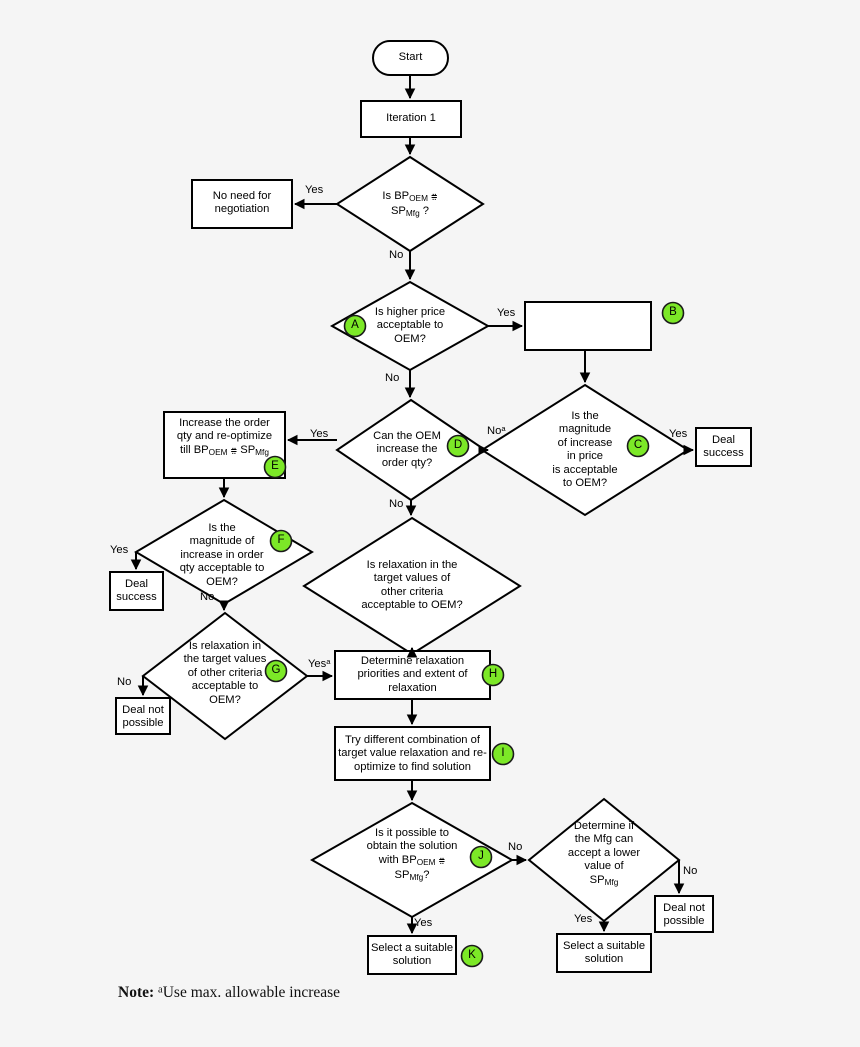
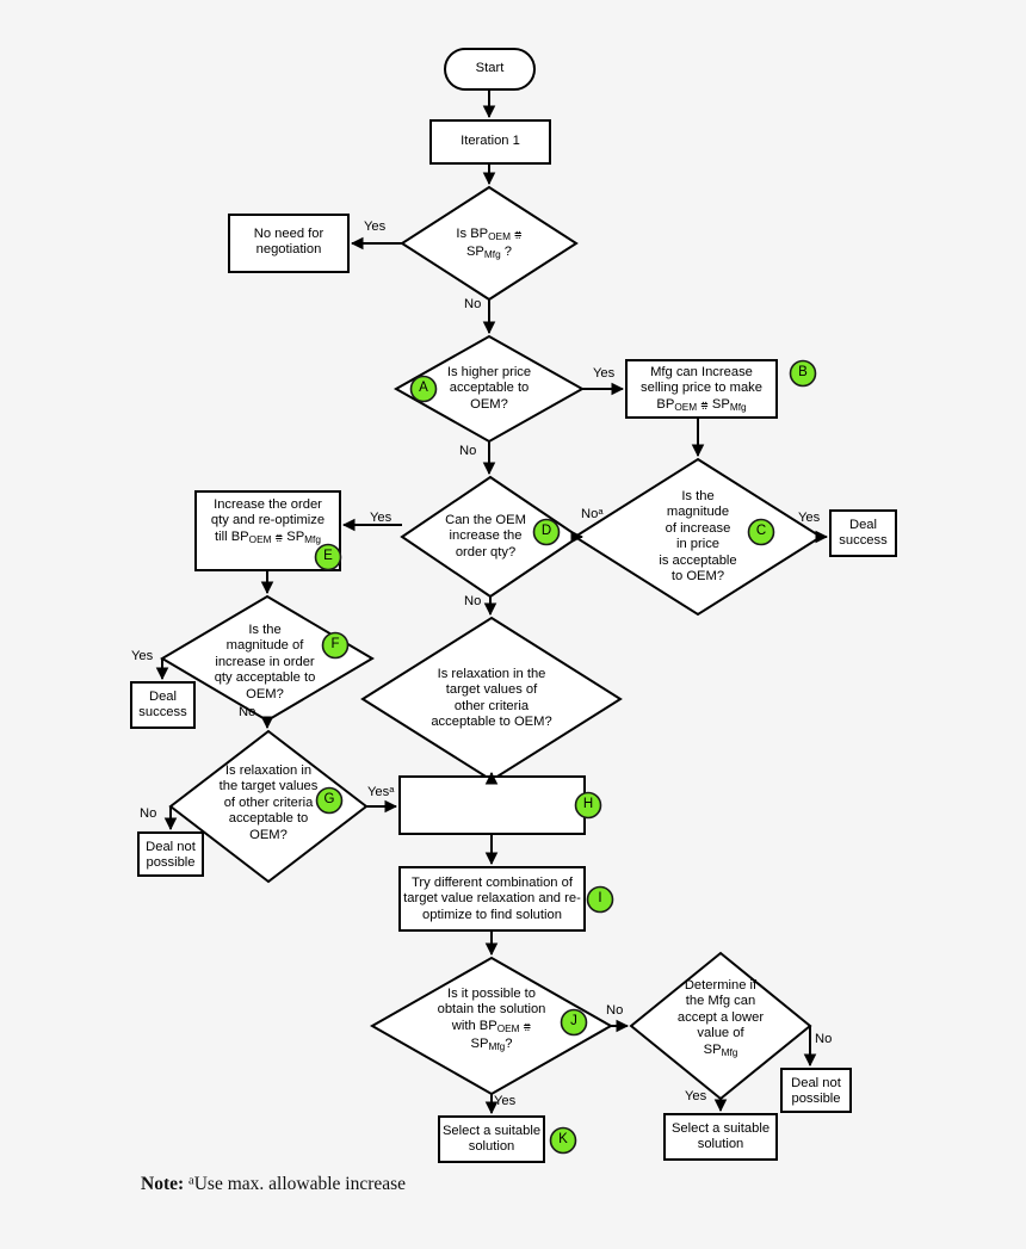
  Start
  Iteration 1
  Is BPOEM ⩷
  SPMfg ?
  No need for
  negotiation
  Is higher price
  acceptable to
  OEM?
+ Mfg can Increase
+ selling price to make
+ BPOEM ⩷ SPMfg
  Is the
  magnitude
  of increase
  in price
  is acceptable
  to OEM?
  Deal
  success
  Can the OEM
  increase the
  order qty?
  Increase the order
  qty and re-optimize
  till BPOEM ⩷ SPMfg
  Is the
  magnitude of
  increase in order
  qty acceptable to
  OEM?
  Deal
  success
  Is relaxation in the
  target values of
  other criteria
  acceptable to OEM?
  Is relaxation in
  the target values
  of other criteria
  acceptable to
  OEM?
  Deal not
  possible
- Determine relaxation
- priorities and extent of
- relaxation
  Try different combination of
  target value relaxation and re-
  optimize to find solution
  Is it possible to
  obtain the solution
  with BPOEM ⩷
  SPMfg?
  Select a suitable
  solution
  Determine if
  the Mfg can
  accept a lower
  value of
  SPMfg
  Deal not
  possible
  Select a suitable
  solution
  Yes
  No
  Yes
  No
  Yes
  Noa
  Yes
  No
  Yes
  No
  No
  Yesa
  No
  Yes
  No
  Yes
  A
  B
  C
  D
  E
  F
  G
  H
  I
  J
  K
  Note: aUse max. allowable increase
